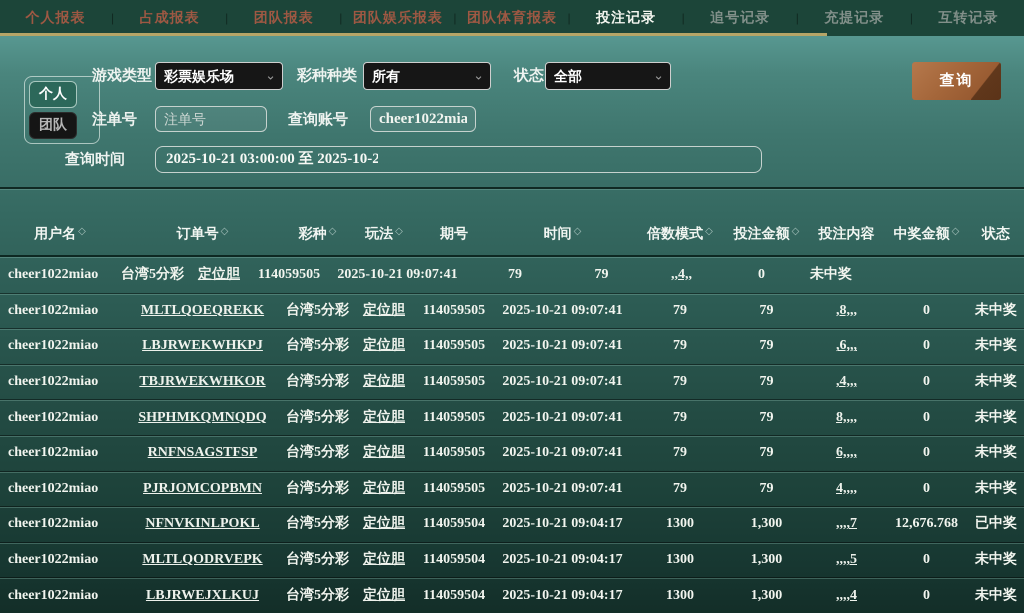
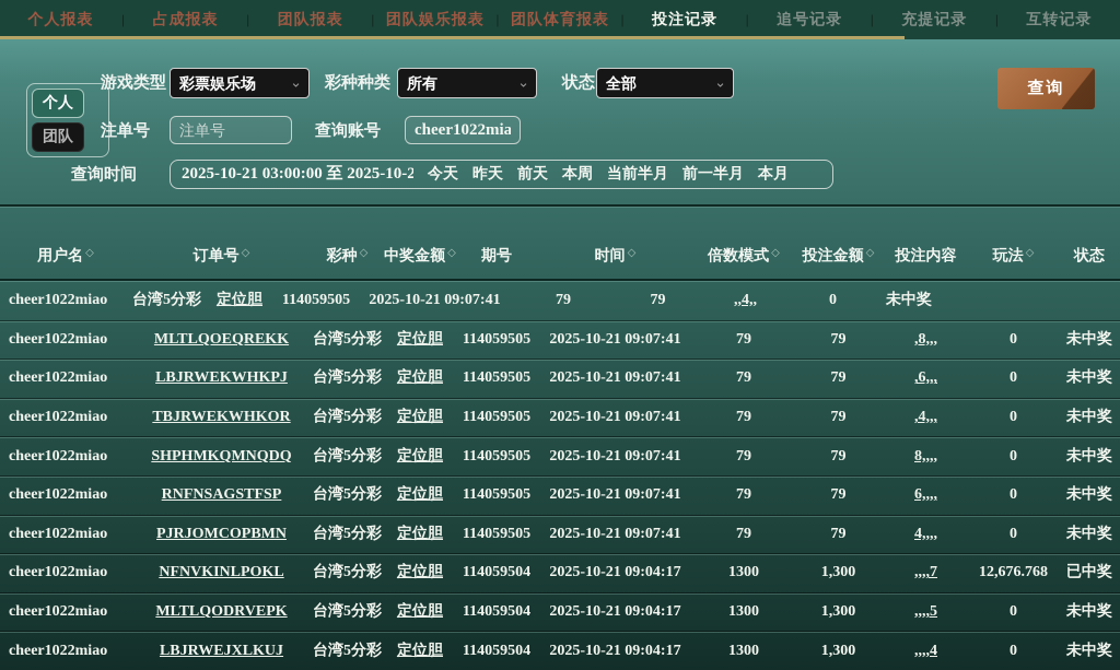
  个人报表
  |
  占成报表
  团队报表
  团队娱乐报表
  团队体育报表
  投注记录
  追号记录
  充提记录
  |
  互转记录
  个人
  团队
  游戏类型
  彩票娱乐场
  ⌄
  彩种种类
  所有
  ⌄
  状态
  全部
  ⌄
  查询
  注单号
  注单号
  查询账号
  cheer1022mia
  查询时间
  2025-10-21 03:00:00 至 2025-10-2
+ 今天
+ 昨天
+ 前天
+ 本周
+ 当前半月
+ 前一半月
+ 本月
  用户名 ◇
  订单号 ◇
  彩种 ◇
- 玩法 ◇
+ 中奖金额 ◇
  期号
  时间 ◇
  倍数模式 ◇
  投注金额 ◇
  投注内容
- 中奖金额 ◇
+ 玩法 ◇
  状态
  cheer1022miao
  台湾5分彩
  定位胆
  114059505
  2025-10-21 09:07:41
  79
  79
  ,,4,,
  0
  未中奖
  cheer1022miao
  MLTLQOEQREKK
  台湾5分彩
  定位胆
  114059505
  2025-10-21 09:07:41
  79
  79
  ,8,,,
  0
  未中奖
  cheer1022miao
  LBJRWEKWHKPJ
  台湾5分彩
  定位胆
  114059505
  2025-10-21 09:07:41
  79
  79
  ,6,,,
  0
  未中奖
  cheer1022miao
  TBJRWEKWHKOR
  台湾5分彩
  定位胆
  114059505
  2025-10-21 09:07:41
  79
  79
  ,4,,,
  0
  未中奖
  cheer1022miao
  SHPHMKQMNQDQ
  台湾5分彩
  定位胆
  114059505
  2025-10-21 09:07:41
  79
  79
  8,,,,
  0
  未中奖
  cheer1022miao
  RNFNSAGSTFSP
  台湾5分彩
  定位胆
  114059505
  2025-10-21 09:07:41
  79
  79
  6,,,,
  0
  未中奖
  cheer1022miao
  PJRJOMCOPBMN
  台湾5分彩
  定位胆
  114059505
  2025-10-21 09:07:41
  79
  79
  4,,,,
  0
  未中奖
  cheer1022miao
  NFNVKINLPOKL
  台湾5分彩
  定位胆
  114059504
  2025-10-21 09:04:17
  1300
  1,300
  ,,,,7
  12,676.768
  已中奖
  cheer1022miao
  MLTLQODRVEPK
  台湾5分彩
  定位胆
  114059504
  2025-10-21 09:04:17
  1300
  1,300
  ,,,,5
  0
  未中奖
  cheer1022miao
  LBJRWEJXLKUJ
  台湾5分彩
  定位胆
  114059504
  2025-10-21 09:04:17
  1300
  1,300
  ,,,,4
  0
  未中奖
